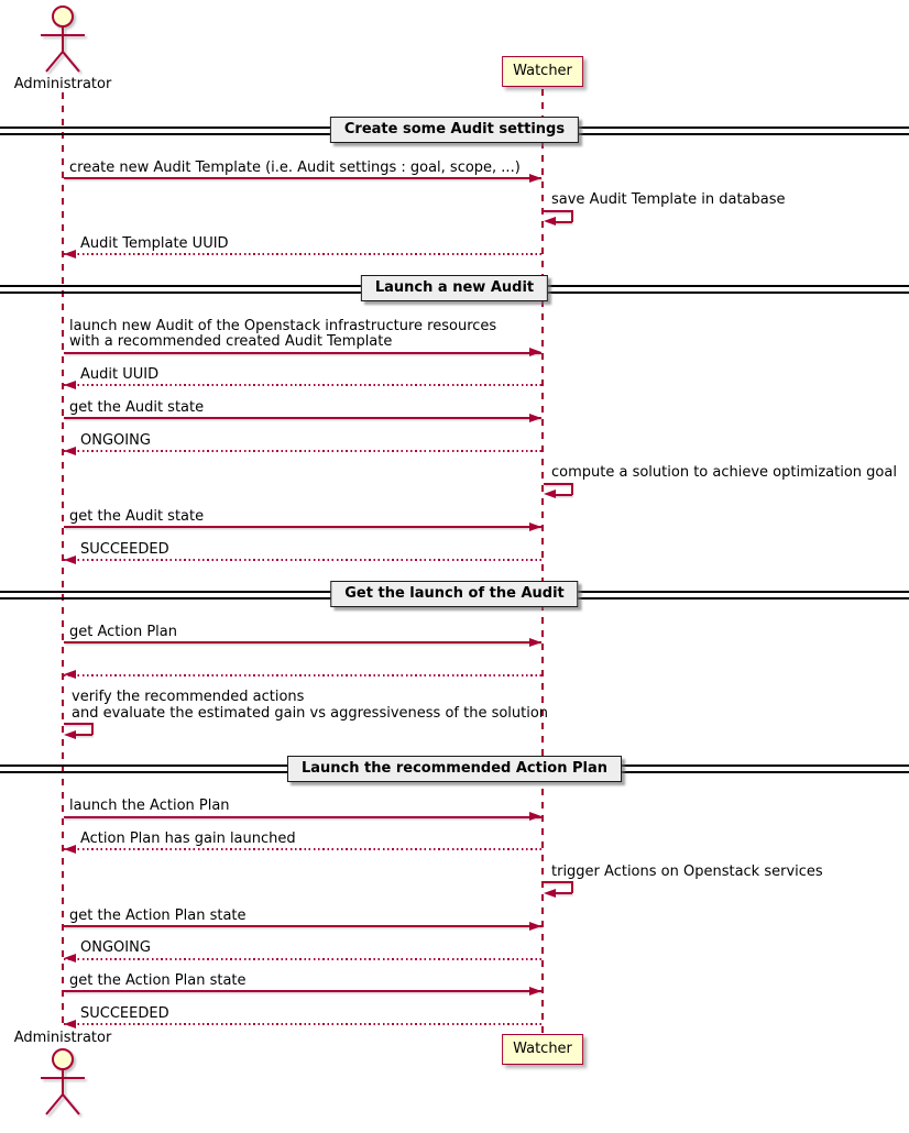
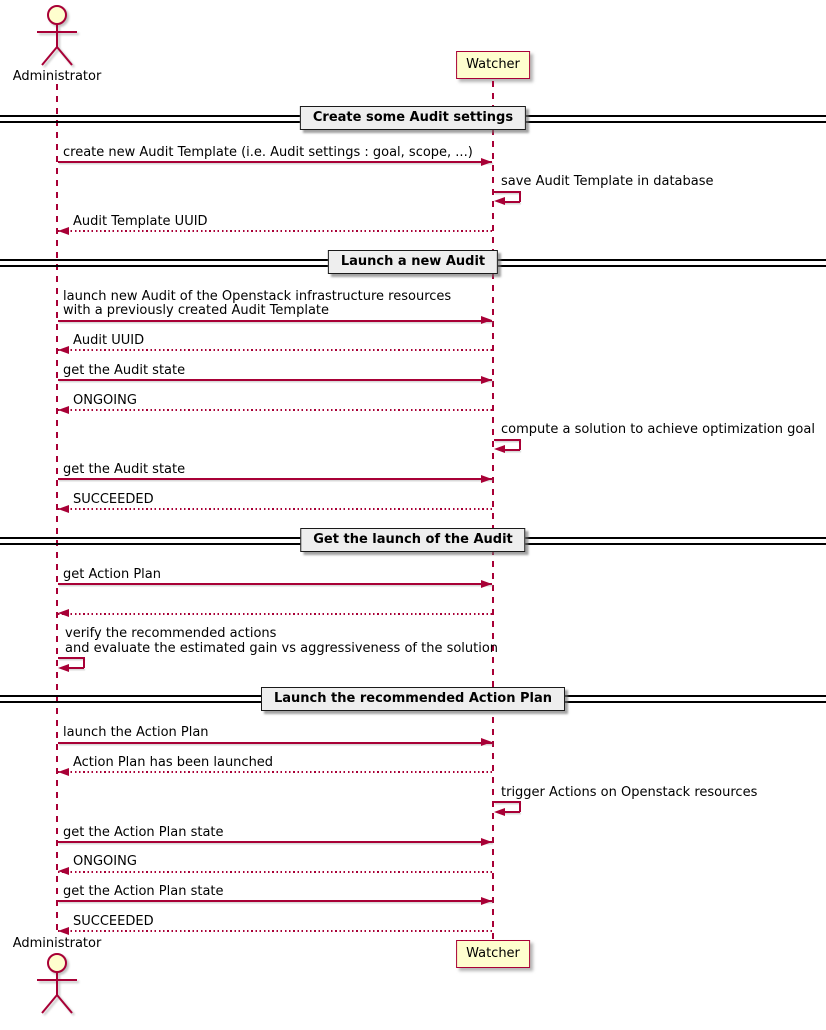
  Administrator
  Watcher
  Create some Audit settings
  create new Audit Template (i.e. Audit settings : goal, scope, ...)
  save Audit Template in database
  Audit Template UUID
  Launch a new Audit
  launch new Audit of the Openstack infrastructure resources
- with a recommended created Audit Template
+ with a previously created Audit Template
  Audit UUID
  get the Audit state
  ONGOING
  compute a solution to achieve optimization goal
  get the Audit state
  SUCCEEDED
  Get the launch of the Audit
  get Action Plan
  verify the recommended actions
  and evaluate the estimated gain vs aggressiveness of the solution
  Launch the recommended Action Plan
  launch the Action Plan
- Action Plan has gain launched
+ Action Plan has been launched
- trigger Actions on Openstack services
+ trigger Actions on Openstack resources
  get the Action Plan state
  ONGOING
  get the Action Plan state
  SUCCEEDED
  Administrator
  Watcher
